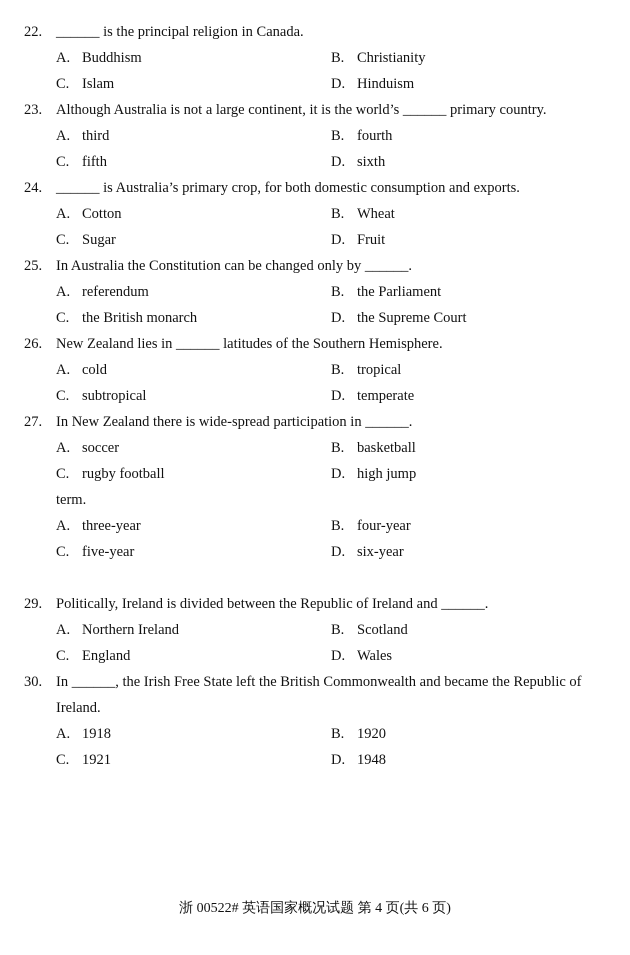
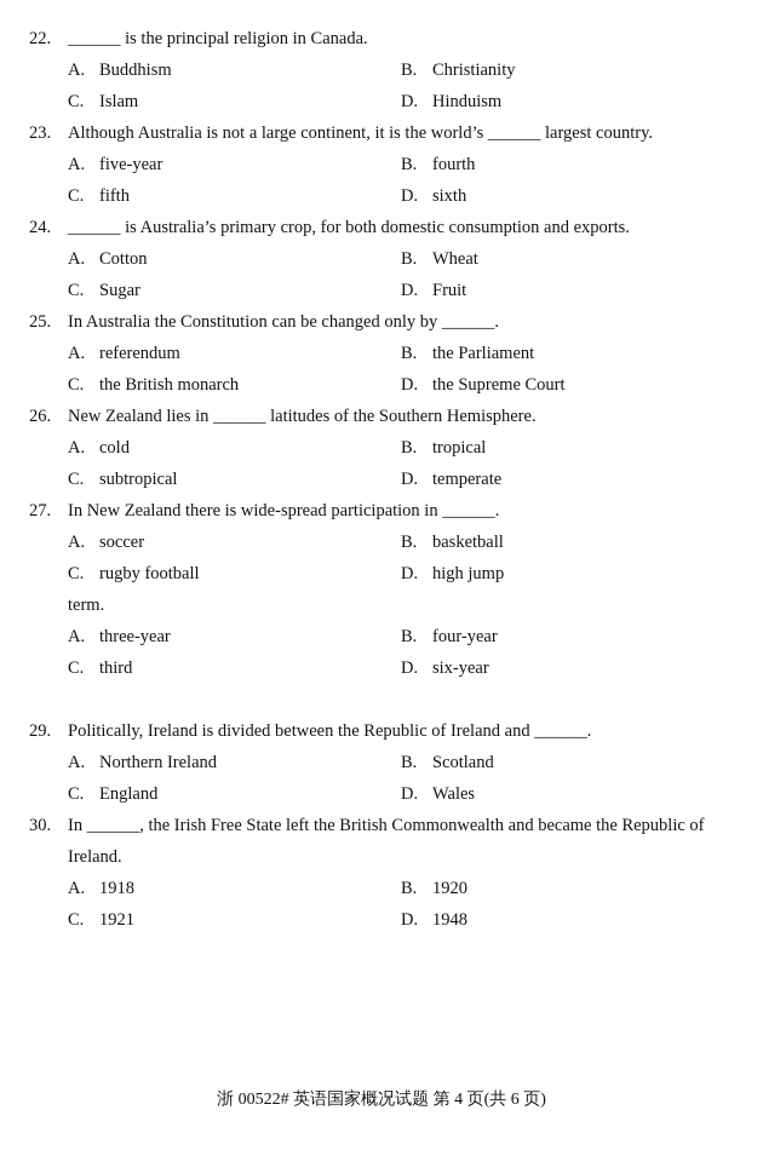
  22.
  ______ is the principal religion in Canada.
  A.
  Buddhism
  B.
  Christianity
  C.
  Islam
  D.
  Hinduism
  23.
- Although Australia is not a large continent, it is the world’s ______ primary country.
+ Although Australia is not a large continent, it is the world’s ______ largest country.
  A.
- third
+ five-year
  B.
  fourth
  C.
  fifth
  D.
  sixth
  24.
  ______ is Australia’s primary crop, for both domestic consumption and exports.
  A.
  Cotton
  B.
  Wheat
  C.
  Sugar
  D.
  Fruit
  25.
  In Australia the Constitution can be changed only by ______.
  A.
  referendum
  B.
  the Parliament
  C.
  the British monarch
  D.
  the Supreme Court
  26.
  New Zealand lies in ______ latitudes of the Southern Hemisphere.
  A.
  cold
  B.
  tropical
  C.
  subtropical
  D.
  temperate
  27.
  In New Zealand there is wide-spread participation in ______.
  A.
  soccer
  B.
  basketball
  C.
  rugby football
  D.
  high jump
  term.
  A.
  three-year
  B.
  four-year
  C.
- five-year
+ third
  D.
  six-year
  29.
  Politically, Ireland is divided between the Republic of Ireland and ______.
  A.
  Northern Ireland
  B.
  Scotland
  C.
  England
  D.
  Wales
  30.
  In ______, the Irish Free State left the British Commonwealth and became the Republic of
  Ireland.
  A.
  1918
  B.
  1920
  C.
  1921
  D.
  1948
  浙 00522# 英语国家概况试题 第 4 页(共 6 页)
